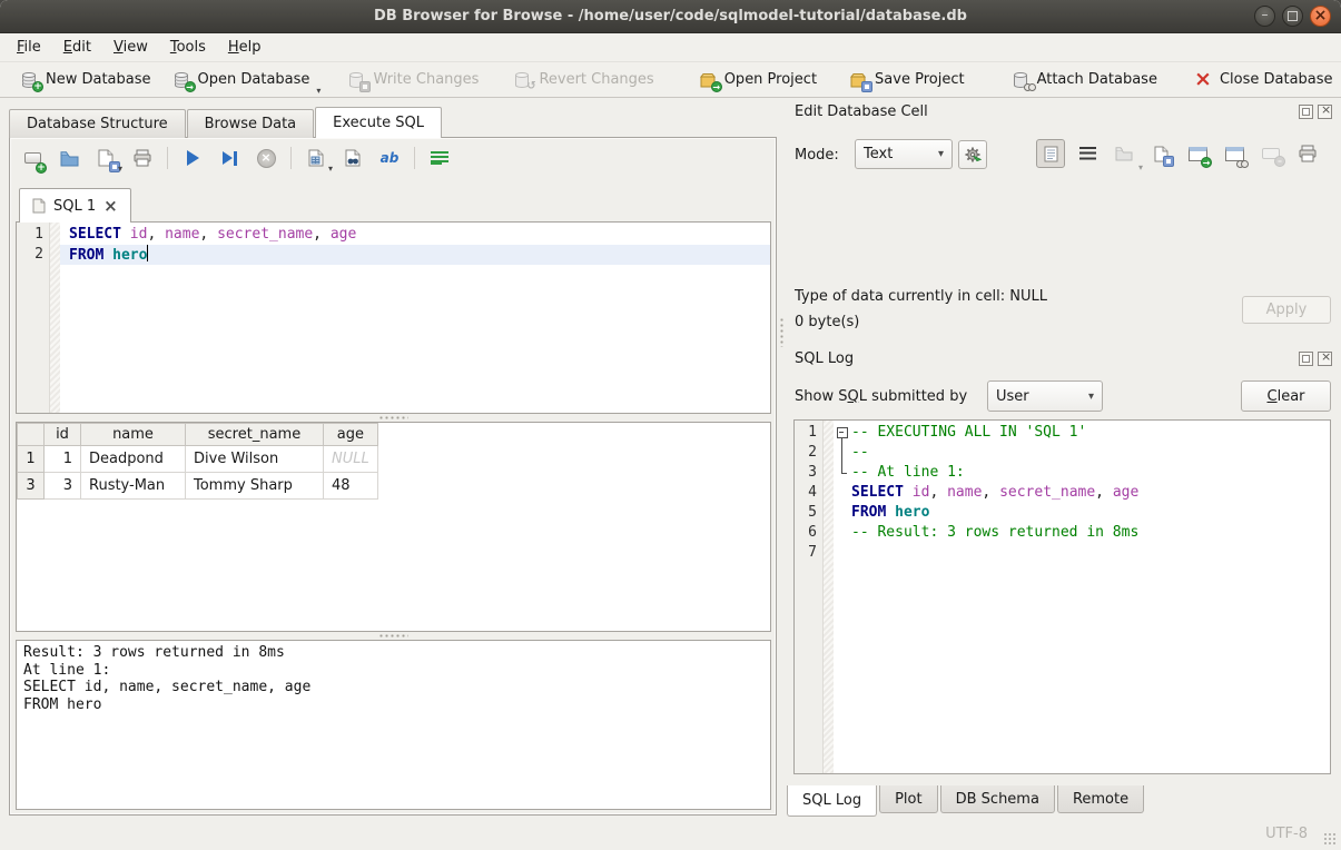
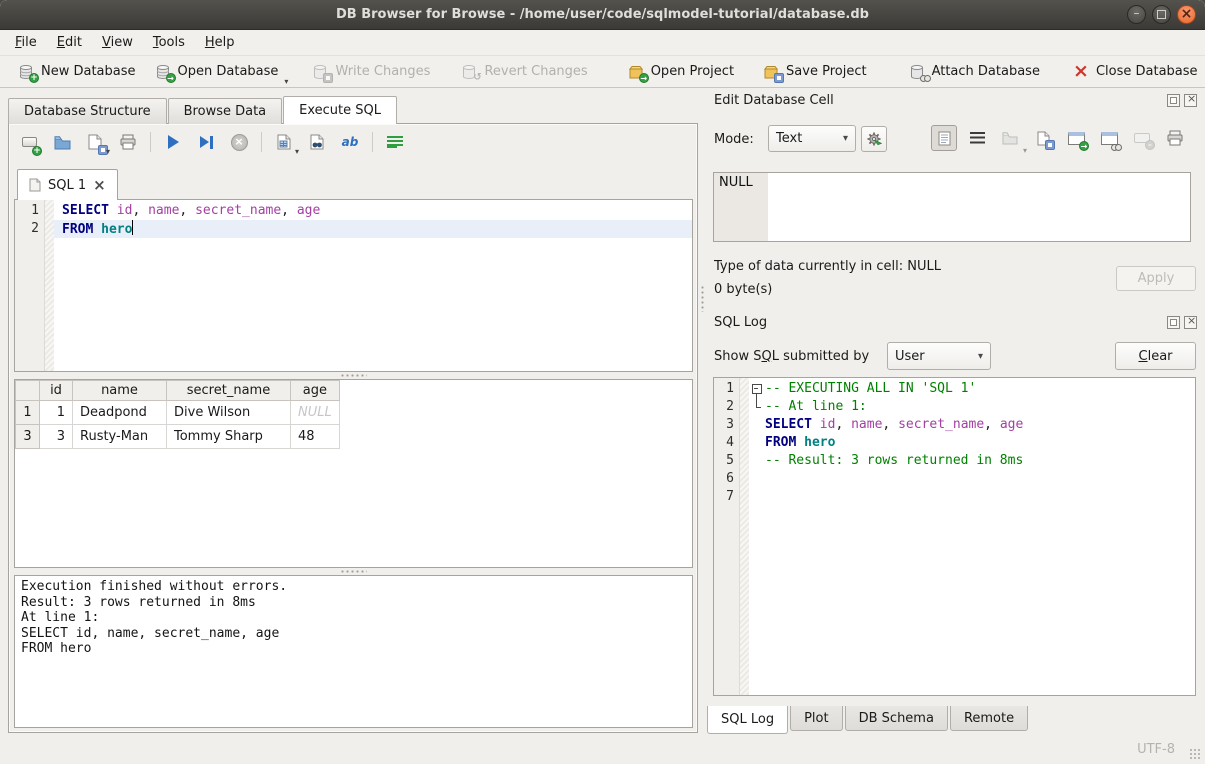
  DB Browser for Browse - /home/user/code/sqlmodel-tutorial/database.db
  File
  Edit
  View
  Tools
  Help
  New Database
  Open Database
  Write Changes
  Revert Changes
  Open Project
  Save Project
  Attach Database
  Close Database
  Database Structure
  Browse Data
  Execute SQL
  SQL 1
  1
  2
  SELECT id, name, secret_name, age
  FROM hero
  	id	name	secret_name	age
  1	1	Deadpond	Dive Wilson	NULL
  3	3	Rusty-Man	Tommy Sharp	48
+ Execution finished without errors.
  Result: 3 rows returned in 8ms
  At line 1:
  SELECT id, name, secret_name, age
  FROM hero
  Edit Database Cell
  Mode:
  Text
+ NULL
  Type of data currently in cell: NULL
  0 byte(s)
  Apply
  SQL Log
  Show SQL submitted by
  User
  Clear
  1
  2
  3
  4
  5
  6
  7
  -- EXECUTING ALL IN 'SQL 1'
- --
  -- At line 1:
  SELECT id, name, secret_name, age
  FROM hero
  -- Result: 3 rows returned in 8ms
  SQL Log
  Plot
  DB Schema
  Remote
  UTF-8
